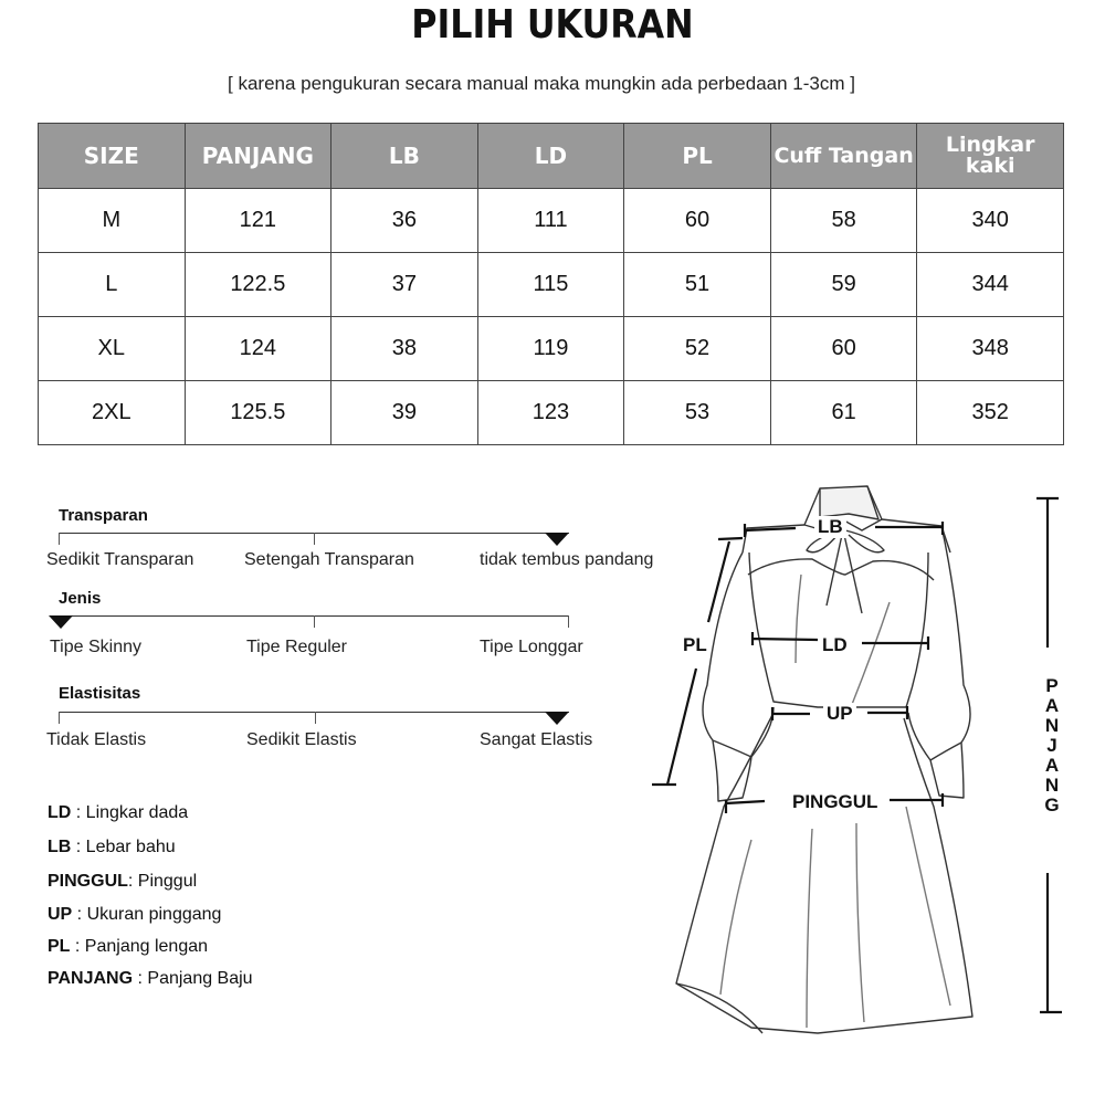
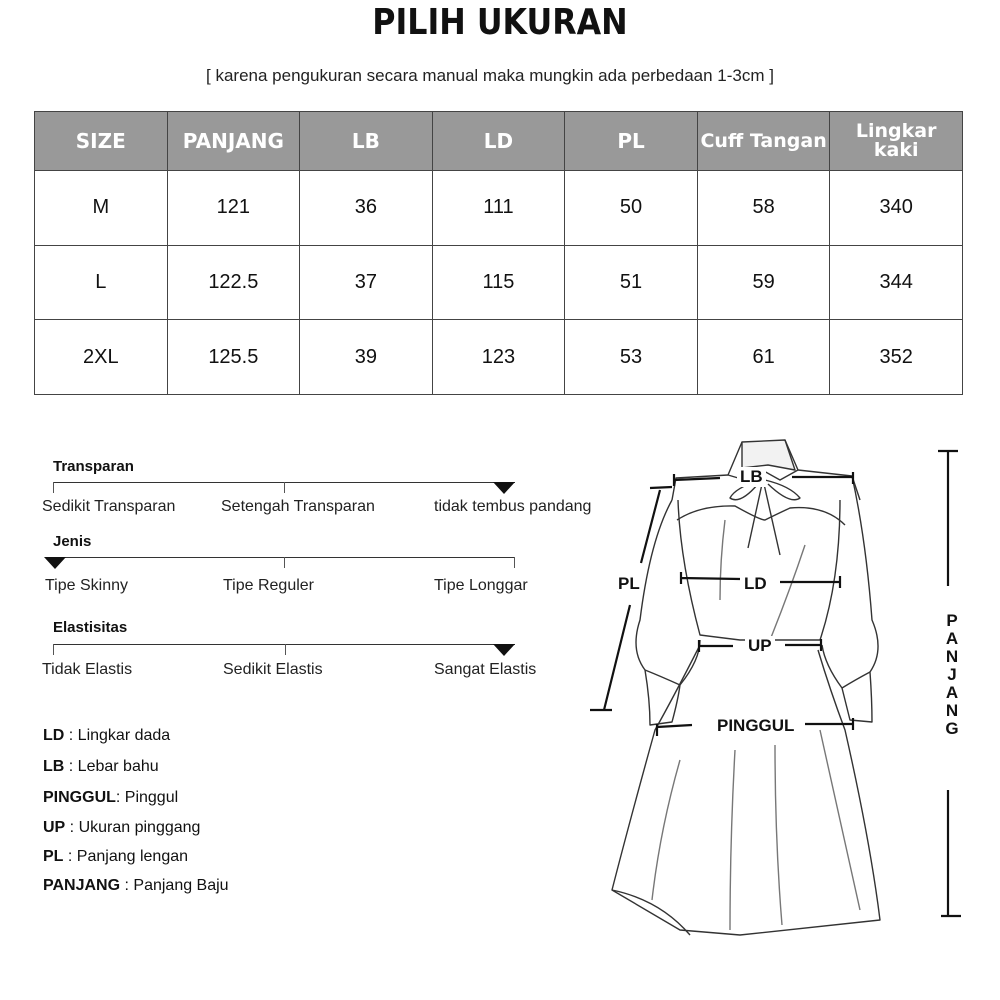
  PILIH UKURAN
  [ karena pengukuran secara manual maka mungkin ada perbedaan 1-3cm ]
  SIZE	PANJANG	LB	LD	PL	Cuff Tangan	Lingkar kaki
- M	121	36	111	60	58	340
+ M	121	36	111	50	58	340
  L	122.5	37	115	51	59	344
- XL	124	38	119	52	60	348
  2XL	125.5	39	123	53	61	352
  Transparan
  Sedikit Transparan
  Setengah Transparan
  tidak tembus pandang
  Jenis
  Tipe Skinny
  Tipe Reguler
  Tipe Longgar
  Elastisitas
  Tidak Elastis
  Sedikit Elastis
  Sangat Elastis
  LD : Lingkar dada
  LB : Lebar bahu
  PINGGUL: Pinggul
  UP : Ukuran pinggang
  PL : Panjang lengan
  PANJANG : Panjang Baju
  LB
  LD
  UP
  PL
  PINGGUL
  P
  A
  N
  J
  A
  N
  G
